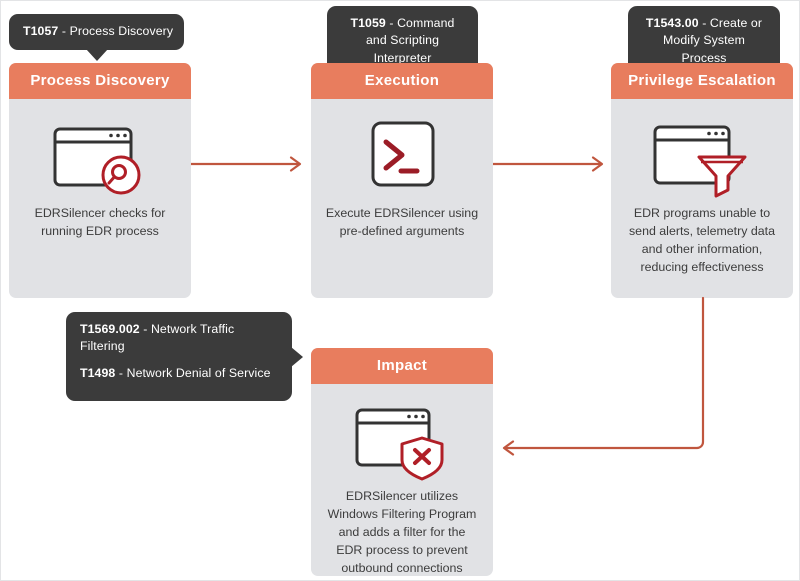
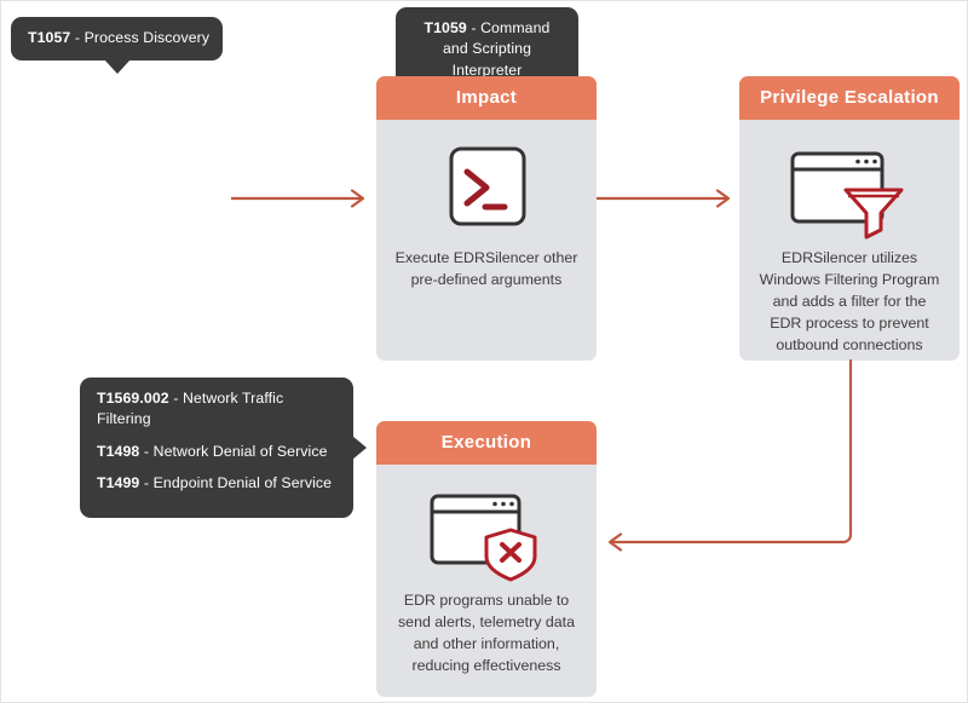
  T1057 - Process Discovery
  T1059 - Command and Scripting Interpreter
- T1543.00 - Create or Modify System Process
- Process Discovery
- EDRSilencer checks for running EDR process
- Execution
+ Impact
- Execute EDRSilencer using pre-defined arguments
+ Execute EDRSilencer other pre-defined arguments
  Privilege Escalation
- EDR programs unable to send alerts, telemetry data and other information, reducing effectiveness
+ EDRSilencer utilizes Windows Filtering Program and adds a filter for the EDR process to prevent outbound connections
- Impact
+ Execution
- EDRSilencer utilizes Windows Filtering Program and adds a filter for the EDR process to prevent outbound connections
+ EDR programs unable to send alerts, telemetry data and other information, reducing effectiveness
  T1569.002 - Network Traffic Filtering
  T1498 - Network Denial of Service
+ T1499 - Endpoint Denial of Service
